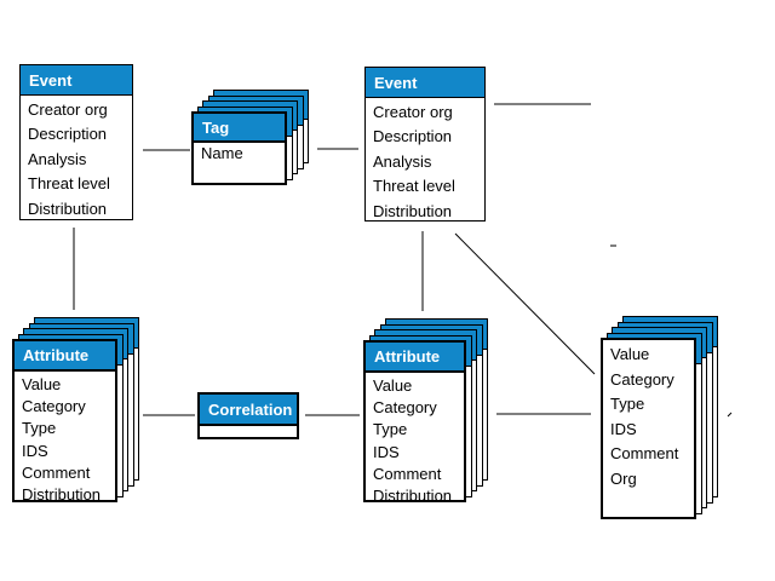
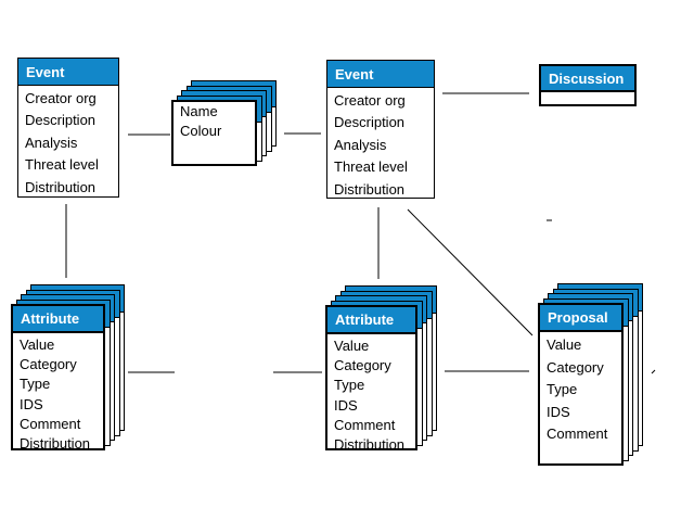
  Event
  Creator org
  Description
  Analysis
  Threat level
  Distribution
- Tag
  Name
+ Colour
  Event
  Creator org
  Description
  Analysis
  Threat level
  Distribution
+ Discussion
  Attribute
  Value
  Category
  Type
  IDS
  Comment
  Distribution
- Correlation
  Attribute
  Value
  Category
  Type
  IDS
  Comment
  Distribution
+ Proposal
  Value
  Category
  Type
  IDS
  Comment
- Org
